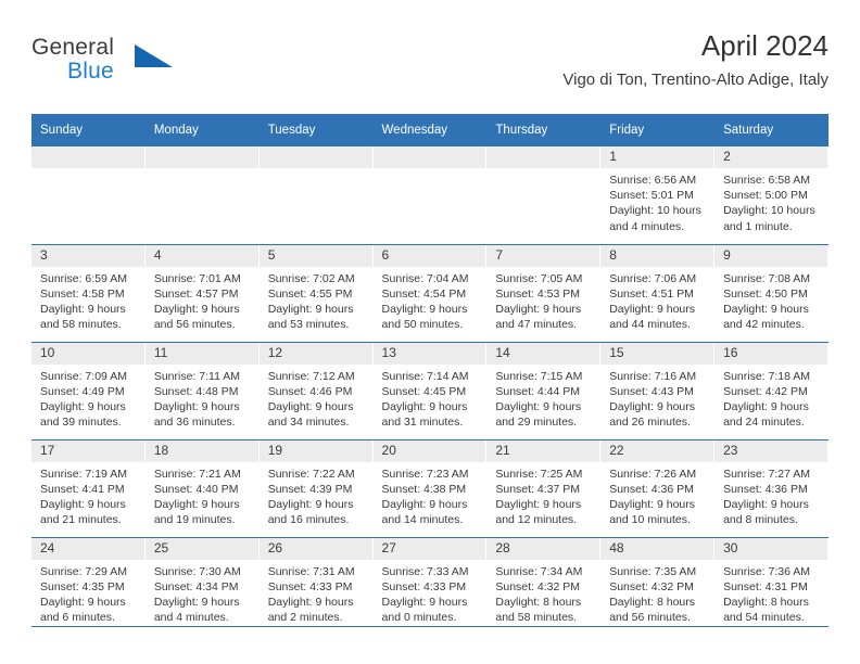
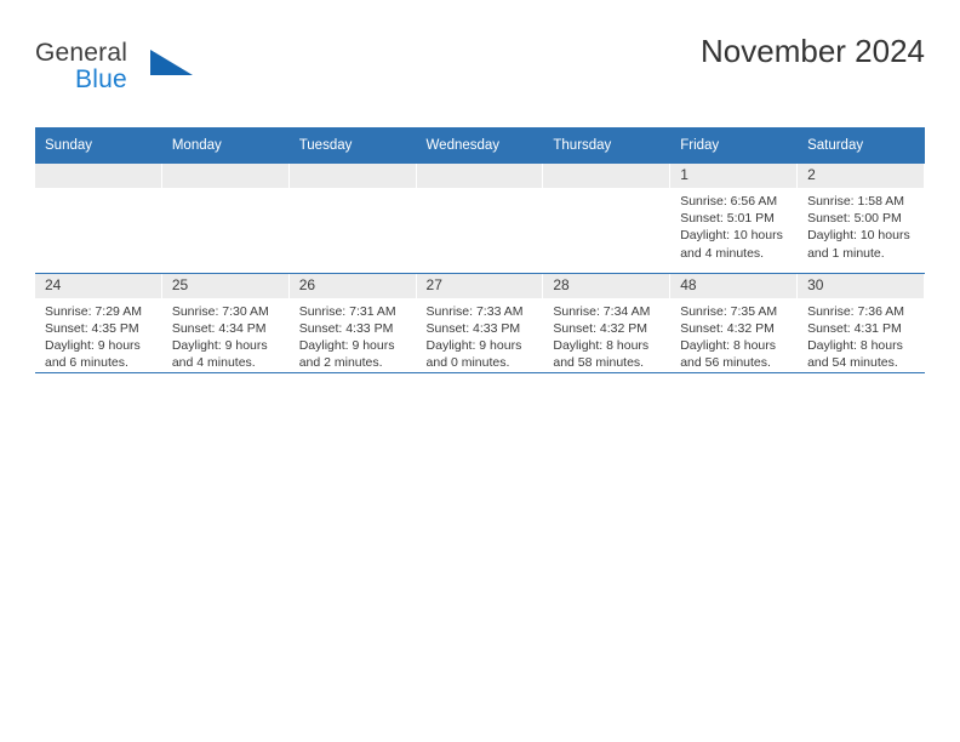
  General
  Blue
- April 2024
+ November 2024
- Vigo di Ton, Trentino-Alto Adige, Italy
  Sunday	Monday	Tuesday	Wednesday	Thursday	Friday	Saturday
- 					1Sunrise: 6:56 AMSunset: 5:01 PMDaylight: 10 hoursand 4 minutes.	2Sunrise: 6:58 AMSunset: 5:00 PMDaylight: 10 hoursand 1 minute.
+ 					1Sunrise: 6:56 AMSunset: 5:01 PMDaylight: 10 hoursand 4 minutes.	2Sunrise: 1:58 AMSunset: 5:00 PMDaylight: 10 hoursand 1 minute.
- 3Sunrise: 6:59 AMSunset: 4:58 PMDaylight: 9 hoursand 58 minutes.	4Sunrise: 7:01 AMSunset: 4:57 PMDaylight: 9 hoursand 56 minutes.	5Sunrise: 7:02 AMSunset: 4:55 PMDaylight: 9 hoursand 53 minutes.	6Sunrise: 7:04 AMSunset: 4:54 PMDaylight: 9 hoursand 50 minutes.	7Sunrise: 7:05 AMSunset: 4:53 PMDaylight: 9 hoursand 47 minutes.	8Sunrise: 7:06 AMSunset: 4:51 PMDaylight: 9 hoursand 44 minutes.	9Sunrise: 7:08 AMSunset: 4:50 PMDaylight: 9 hoursand 42 minutes.
- 10Sunrise: 7:09 AMSunset: 4:49 PMDaylight: 9 hoursand 39 minutes.	11Sunrise: 7:11 AMSunset: 4:48 PMDaylight: 9 hoursand 36 minutes.	12Sunrise: 7:12 AMSunset: 4:46 PMDaylight: 9 hoursand 34 minutes.	13Sunrise: 7:14 AMSunset: 4:45 PMDaylight: 9 hoursand 31 minutes.	14Sunrise: 7:15 AMSunset: 4:44 PMDaylight: 9 hoursand 29 minutes.	15Sunrise: 7:16 AMSunset: 4:43 PMDaylight: 9 hoursand 26 minutes.	16Sunrise: 7:18 AMSunset: 4:42 PMDaylight: 9 hoursand 24 minutes.
- 17Sunrise: 7:19 AMSunset: 4:41 PMDaylight: 9 hoursand 21 minutes.	18Sunrise: 7:21 AMSunset: 4:40 PMDaylight: 9 hoursand 19 minutes.	19Sunrise: 7:22 AMSunset: 4:39 PMDaylight: 9 hoursand 16 minutes.	20Sunrise: 7:23 AMSunset: 4:38 PMDaylight: 9 hoursand 14 minutes.	21Sunrise: 7:25 AMSunset: 4:37 PMDaylight: 9 hoursand 12 minutes.	22Sunrise: 7:26 AMSunset: 4:36 PMDaylight: 9 hoursand 10 minutes.	23Sunrise: 7:27 AMSunset: 4:36 PMDaylight: 9 hoursand 8 minutes.
  24Sunrise: 7:29 AMSunset: 4:35 PMDaylight: 9 hoursand 6 minutes.	25Sunrise: 7:30 AMSunset: 4:34 PMDaylight: 9 hoursand 4 minutes.	26Sunrise: 7:31 AMSunset: 4:33 PMDaylight: 9 hoursand 2 minutes.	27Sunrise: 7:33 AMSunset: 4:33 PMDaylight: 9 hoursand 0 minutes.	28Sunrise: 7:34 AMSunset: 4:32 PMDaylight: 8 hoursand 58 minutes.	48Sunrise: 7:35 AMSunset: 4:32 PMDaylight: 8 hoursand 56 minutes.	30Sunrise: 7:36 AMSunset: 4:31 PMDaylight: 8 hoursand 54 minutes.
